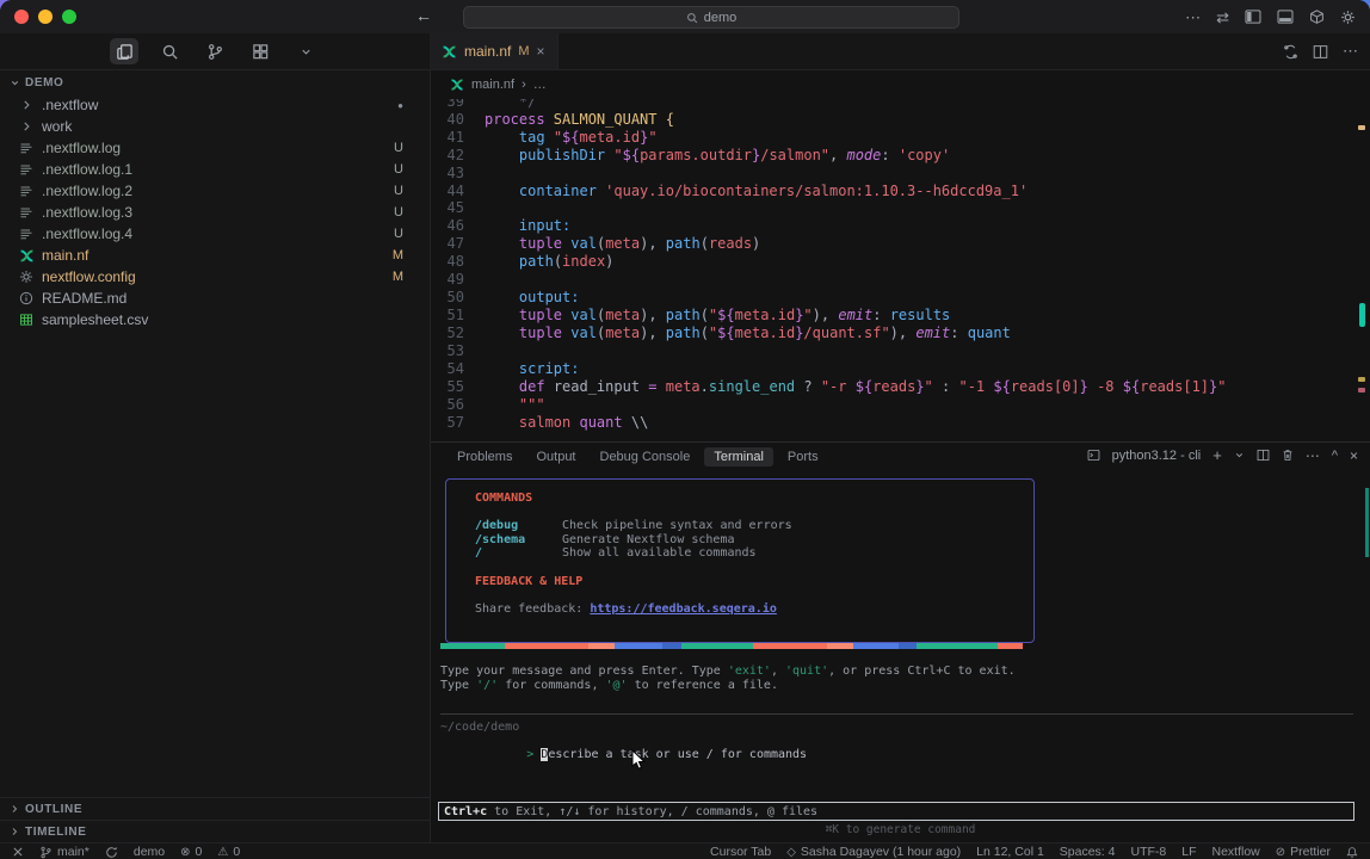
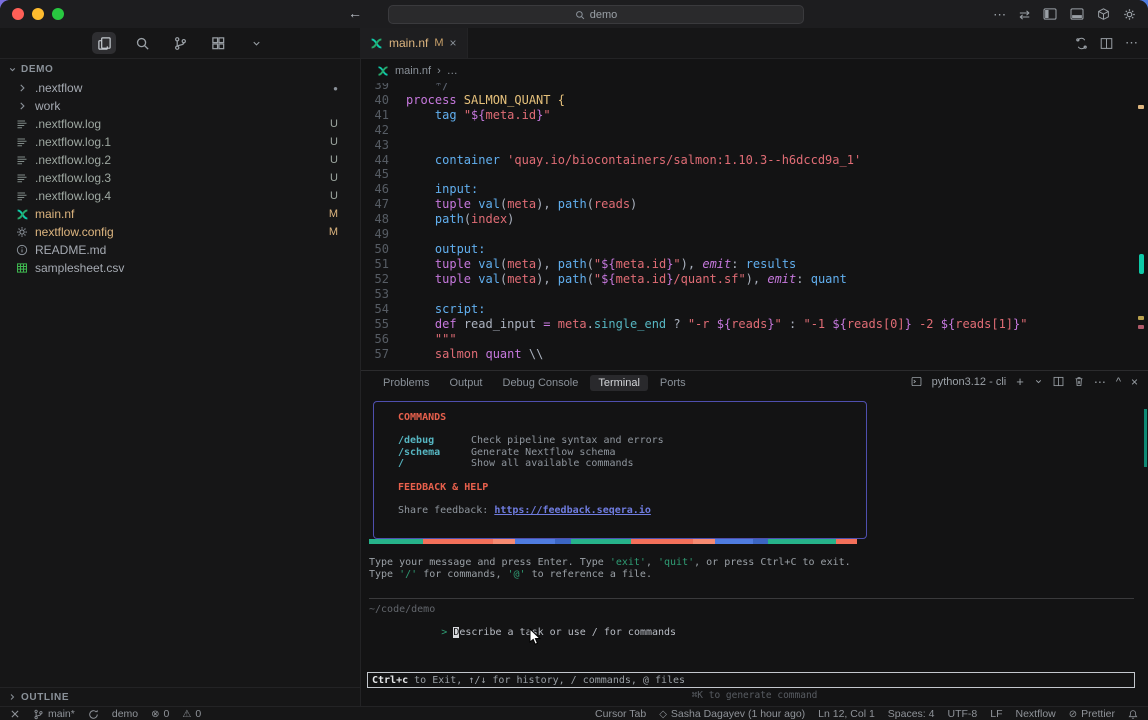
  ←
  demo
  ⋯
  ⇄
  main.nf
  M
  ×
  ⋯
  DEMO
  .nextflow
  ●
  work
  .nextflow.log
  U
  .nextflow.log.1
  U
  .nextflow.log.2
  U
  .nextflow.log.3
  U
  .nextflow.log.4
  U
  main.nf
  M
  nextflow.config
  M
  README.md
  samplesheet.csv
  OUTLINE
- TIMELINE
  main.nf
  ›
  …
  39
  */
  40
  process SALMON_QUANT {
  41
  tag "${meta.id}"
  42
- publishDir "${params.outdir}/salmon", mode: 'copy'
  43
  44
  container 'quay.io/biocontainers/salmon:1.10.3--h6dccd9a_1'
  45
  46
  input:
  47
  tuple val(meta), path(reads)
  48
  path(index)
  49
  50
  output:
  51
  tuple val(meta), path("${meta.id}"), emit: results
  52
  tuple val(meta), path("${meta.id}/quant.sf"), emit: quant
  53
  54
  script:
  55
- def read_input = meta.single_end ? "-r ${reads}" : "-1 ${reads[0]} -8 ${reads[1]}"
+ def read_input = meta.single_end ? "-r ${reads}" : "-1 ${reads[0]} -2 ${reads[1]}"
  56
  """
  57
  salmon quant \\
  Problems
  Output
  Debug Console
  Terminal
  Ports
  python3.12 - cli
  +
  ⋯
  ^
  ×
  COMMANDS
  /debug
  Check pipeline syntax and errors
  /schema
  Generate Nextflow schema
  /
  Show all available commands
  FEEDBACK & HELP
  Share feedback: https://feedback.seqera.io
  Type your message and press Enter. Type 'exit', 'quit', or press Ctrl+C to exit.
  Type '/' for commands, '@' to reference a file.
  ~/code/demo
  > Describe a task or use / for commands
  Ctrl+c
  to Exit, ↑/↓ for history, / commands, @ files
  ⌘K to generate command
  main*
  demo
  ⊗
  0
  ⚠
  0
  Cursor Tab
  ◇
  Sasha Dagayev (1 hour ago)
  Ln 12, Col 1
  Spaces: 4
  UTF-8
  LF
  Nextflow
  ⊘
  Prettier
